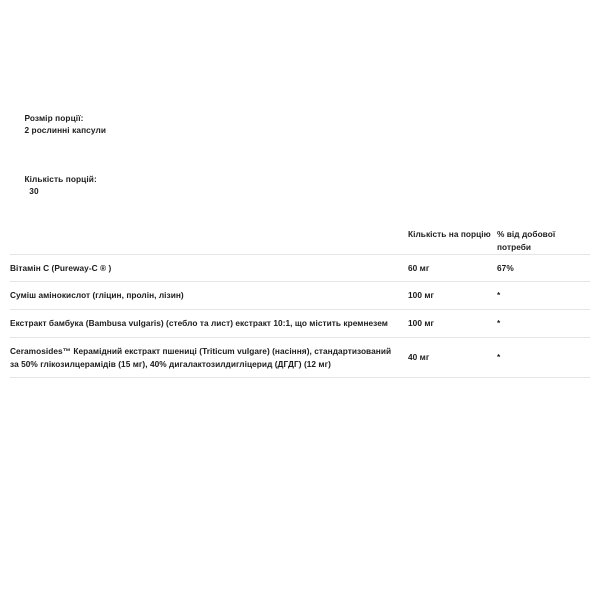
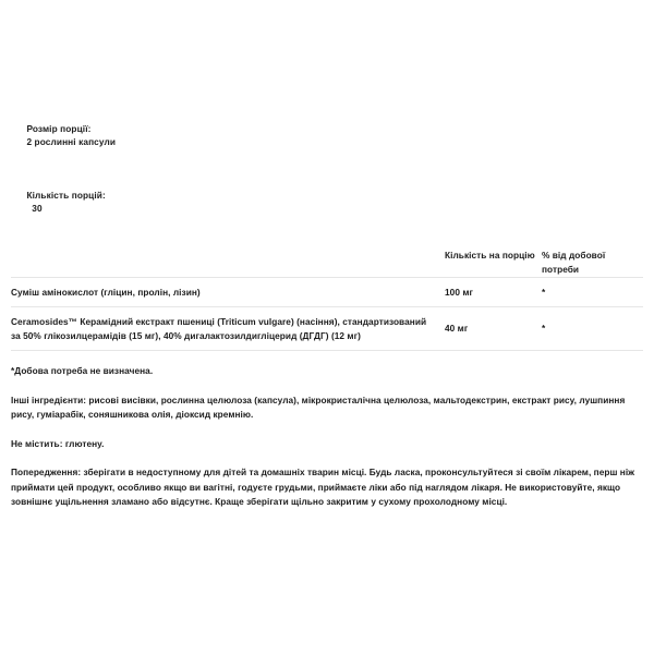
  Розмір порції: 2 рослинні капсули
  Кількість порцій: 30
  	Кількість на порцію	% від добової потреби
- Вітамін C (Pureway-C ® )	60 мг	67%
  Суміш амінокислот (гліцин, пролін, лізин)	100 мг	*
- Екстракт бамбука (Bambusa vulgaris) (стебло та лист) екстракт 10:1, що містить кремнезем	100 мг	*
  Ceramosides™ Керамідний екстракт пшениці (Triticum vulgare) (насіння), стандартизований за 50% глікозилцерамідів (15 мг), 40% дигалактозилдигліцерид (ДГДГ) (12 мг)	40 мг	*
+ *Добова потреба не визначена.
+ Інші інгредієнти: рисові висівки, рослинна целюлоза (капсула), мікрокристалічна целюлоза, мальтодекстрин, екстракт рису, лушпиння рису, гуміарабік, соняшникова олія, діоксид кремнію.
+ Не містить: глютену.
+ Попередження: зберігати в недоступному для дітей та домашніх тварин місці. Будь ласка, проконсультуйтеся зі своїм лікарем, перш ніж приймати цей продукт, особливо якщо ви вагітні, годуєте грудьми, приймаєте ліки або під наглядом лікаря. Не використовуйте, якщо зовнішнє ущільнення зламано або відсутнє. Краще зберігати щільно закритим у сухому прохолодному місці.
